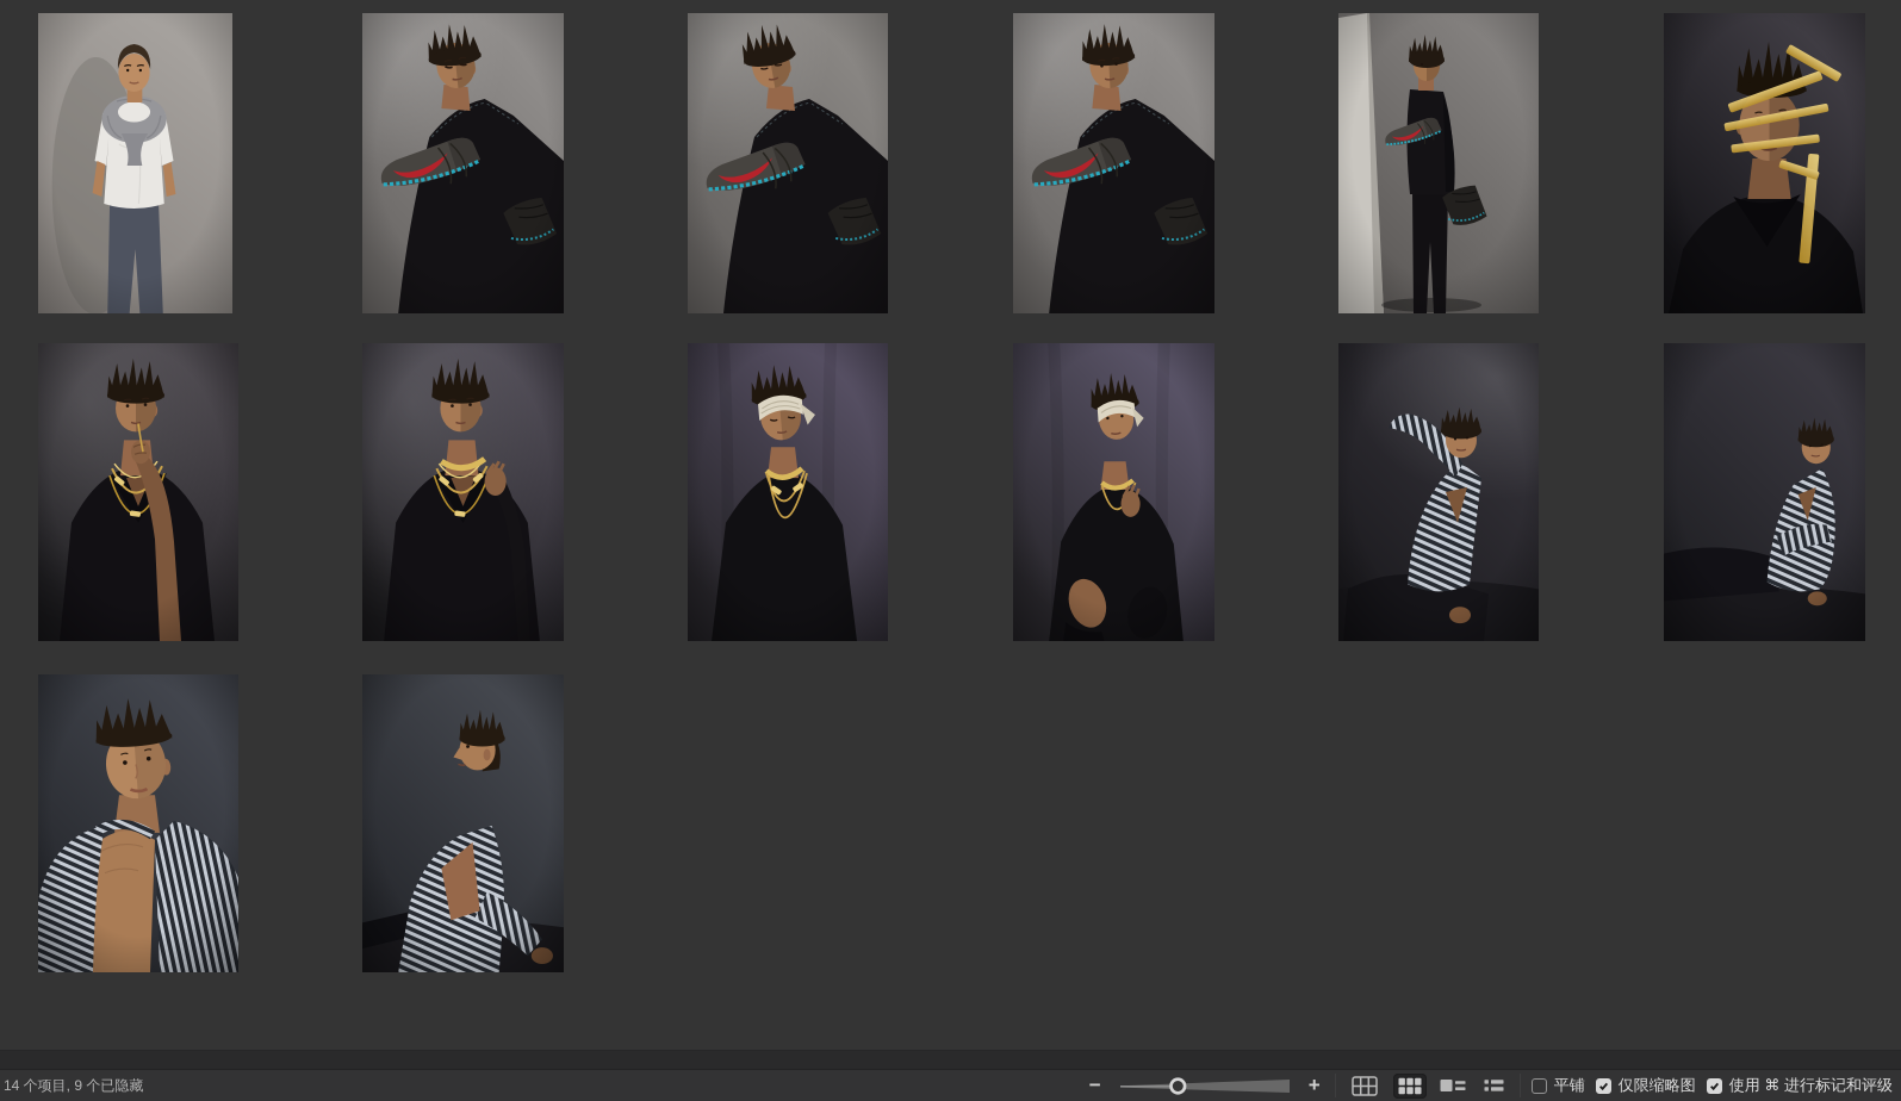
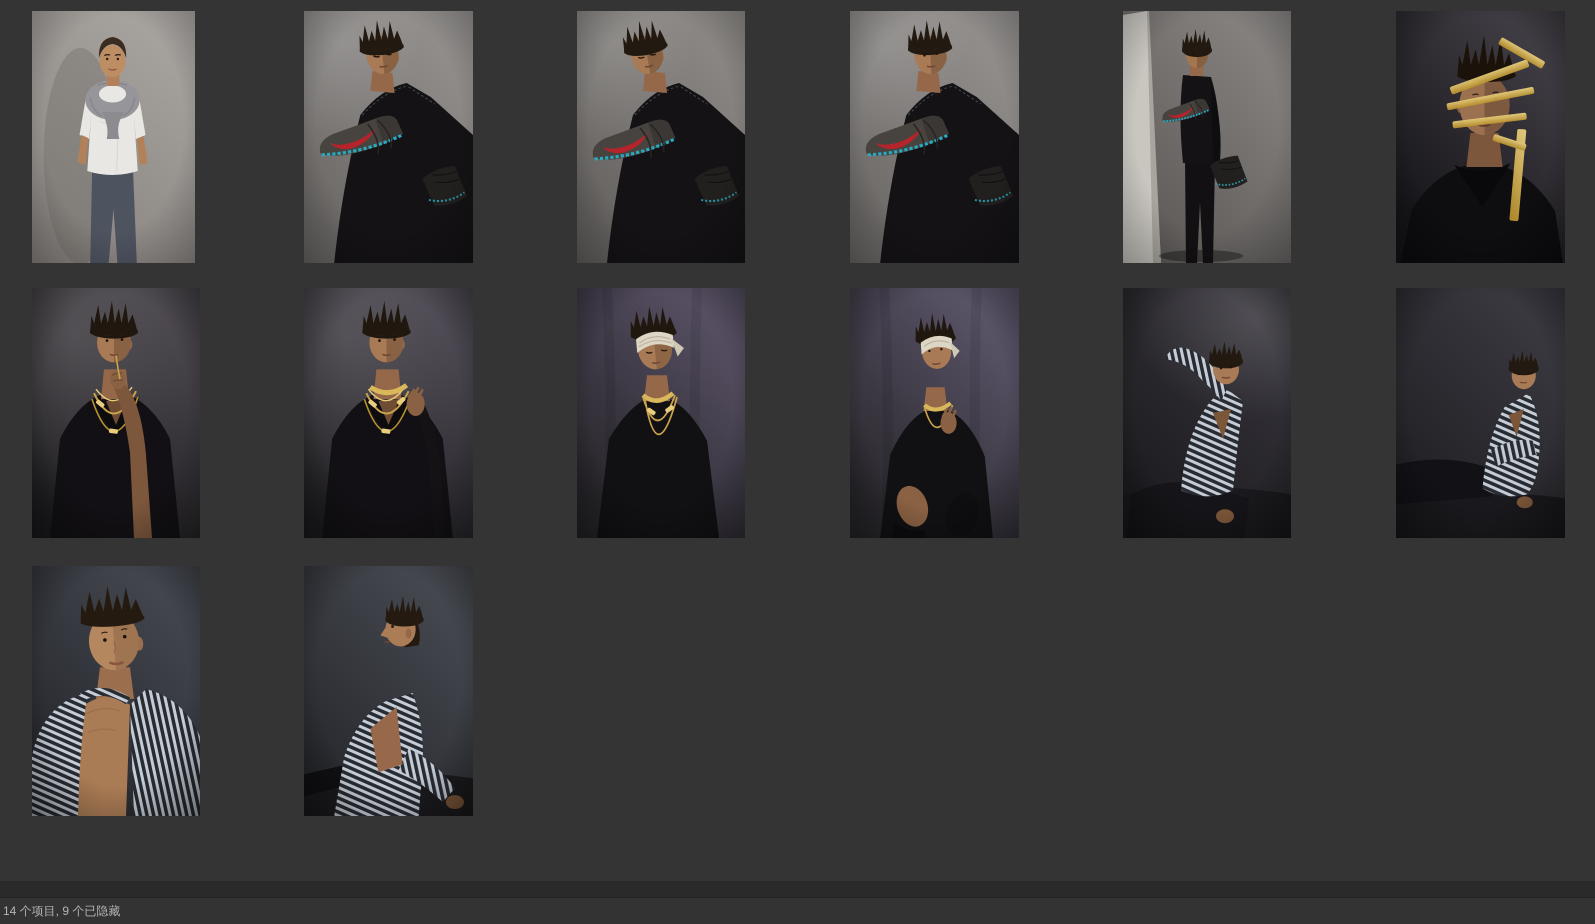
  14 个项目, 9 个已隐藏
- −
- +
- 平铺
- 仅限缩略图
- 使用 ⌘ 进行标记和评级
